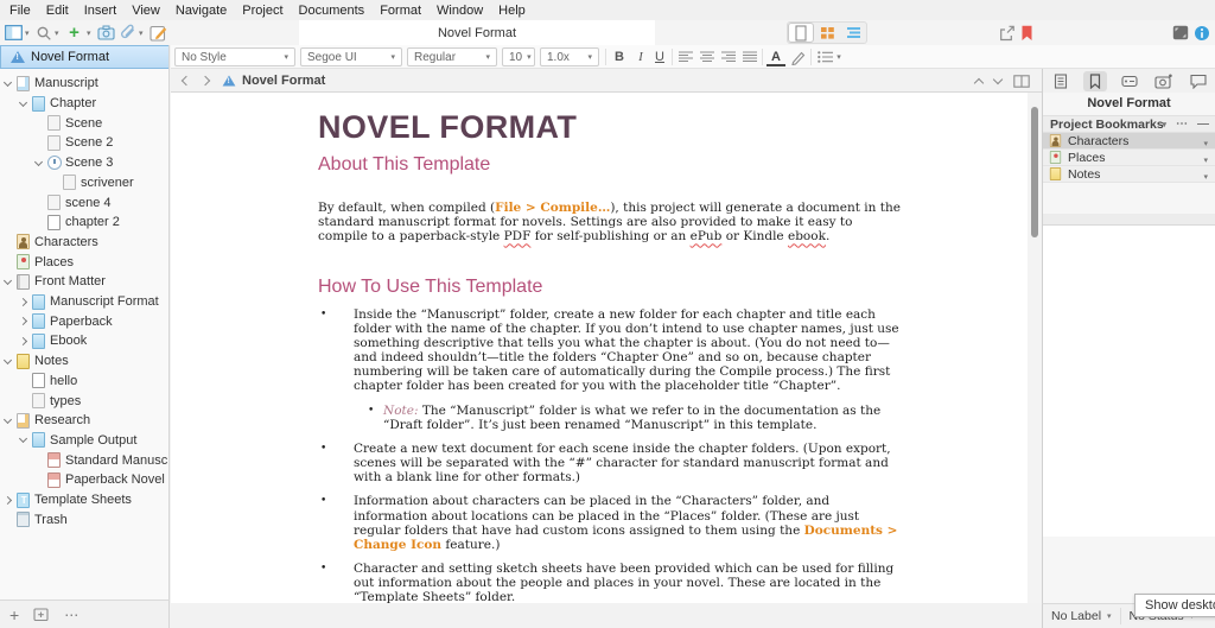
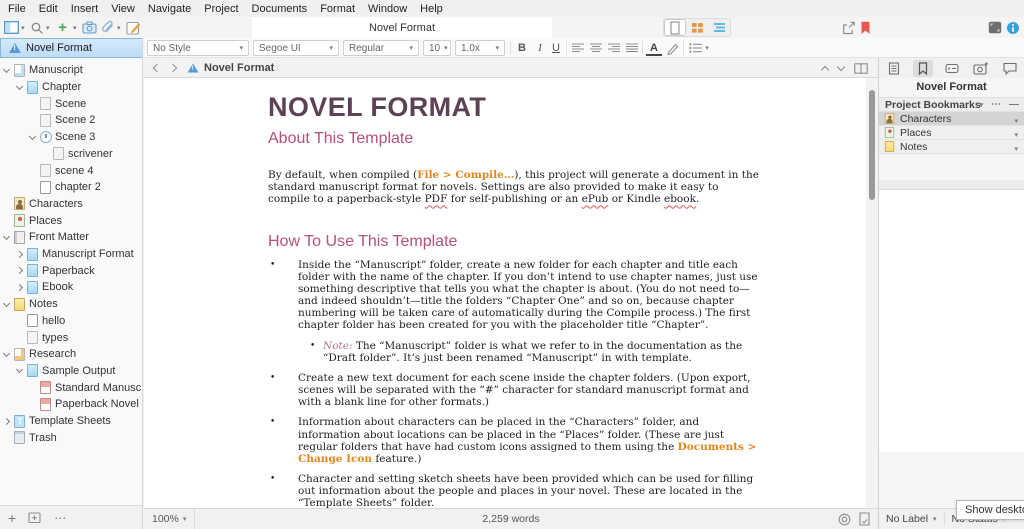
  File
  Edit
  Insert
  View
  Navigate
  Project
  Documents
  Format
  Window
  Help
  +
  Novel Format
  Novel Format
  Manuscript
  Chapter
  Scene
  Scene 2
  Scene 3
  scrivener
  scene 4
  chapter 2
  Characters
  Places
  Front Matter
  Manuscript Format
  Paperback
  Ebook
  Notes
  hello
  types
  Research
  Sample Output
  Standard Manusc
  Paperback Novel
  Template Sheets
  Trash
  +
  ⋯
  No Style
  Segoe UI
  Regular
  10
  1.0x
  B
  I
  U
  A
  Novel Format
  NOVEL FORMAT
  About This Template
  By default, when compiled (File > Compile…), this project will generate a document in the standard manuscript format for novels. Settings are also provided to make it easy to compile to a paperback-style PDF for self-publishing or an ePub or Kindle ebook.
  How To Use This Template
  •
  Inside the “Manuscript” folder, create a new folder for each chapter and title each folder with the name of the chapter. If you don’t intend to use chapter names, just use something descriptive that tells you what the chapter is about. (You do not need to—and indeed shouldn’t—title the folders “Chapter One” and so on, because chapter numbering will be taken care of automatically during the Compile process.) The first chapter folder has been created for you with the placeholder title “Chapter”.
  •
- Note: The “Manuscript” folder is what we refer to in the documentation as the “Draft folder”. It’s just been renamed “Manuscript” in this template.
+ Note: The “Manuscript” folder is what we refer to in the documentation as the “Draft folder”. It’s just been renamed “Manuscript” in with template.
  •
  Create a new text document for each scene inside the chapter folders. (Upon export, scenes will be separated with the “#” character for standard manuscript format and with a blank line for other formats.)
  •
  Information about characters can be placed in the “Characters” folder, and information about locations can be placed in the “Places” folder. (These are just regular folders that have had custom icons assigned to them using the Documents > Change Icon feature.)
  •
  Character and setting sketch sheets have been provided which can be used for filling out information about the people and places in your novel. These are located in the “Template Sheets” folder.
+ 100%
+ 2,259 words
  Novel Format
  Project Bookmarks
  ⋯
  —
  Characters
  Places
  Notes
  No Label
  Show deskt
